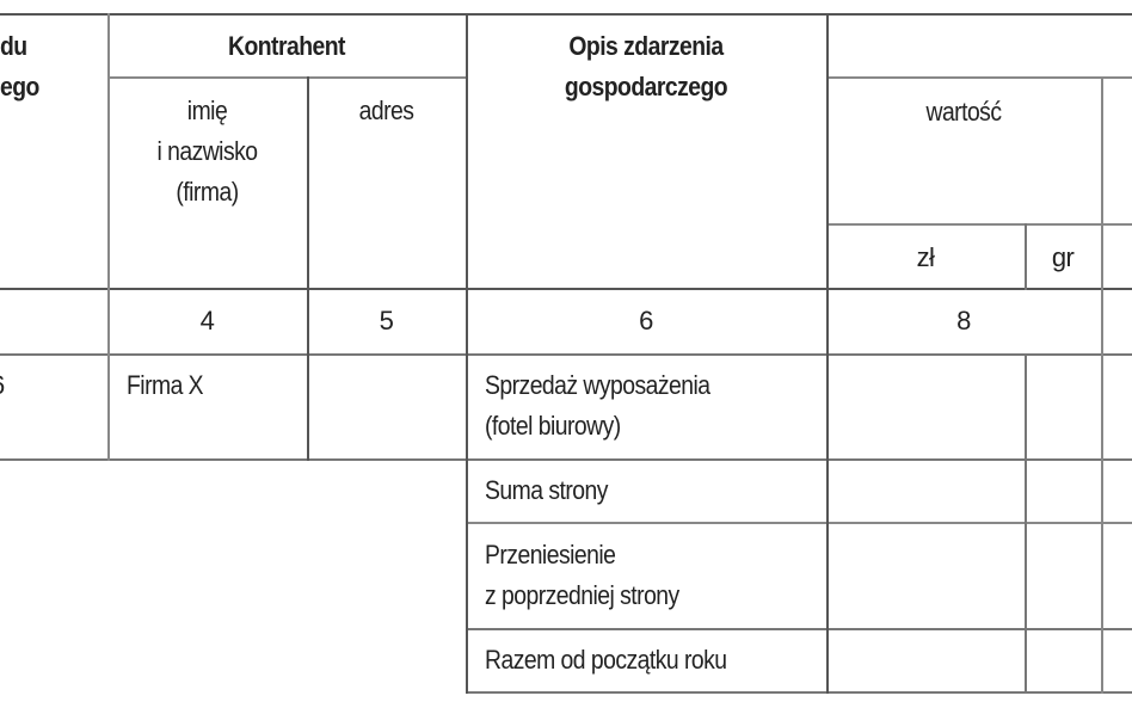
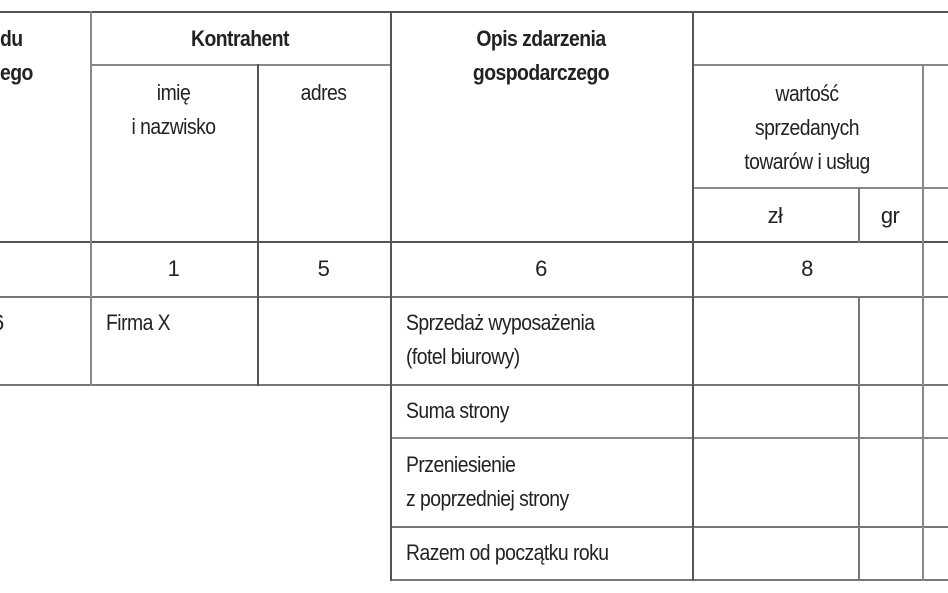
  du
  ego
  Kontrahent
  imię
  i nazwisko
- (firma)
  adres
  Opis zdarzenia
  gospodarczego
  wartość
+ sprzedanych
+ towarów i usług
  zł
  gr
- 4
+ 1
  5
  6
  8
  Firma X
  Sprzedaż wyposażenia
  (fotel biurowy)
  Suma strony
  Przeniesienie
  z poprzedniej strony
  Razem od początku roku
